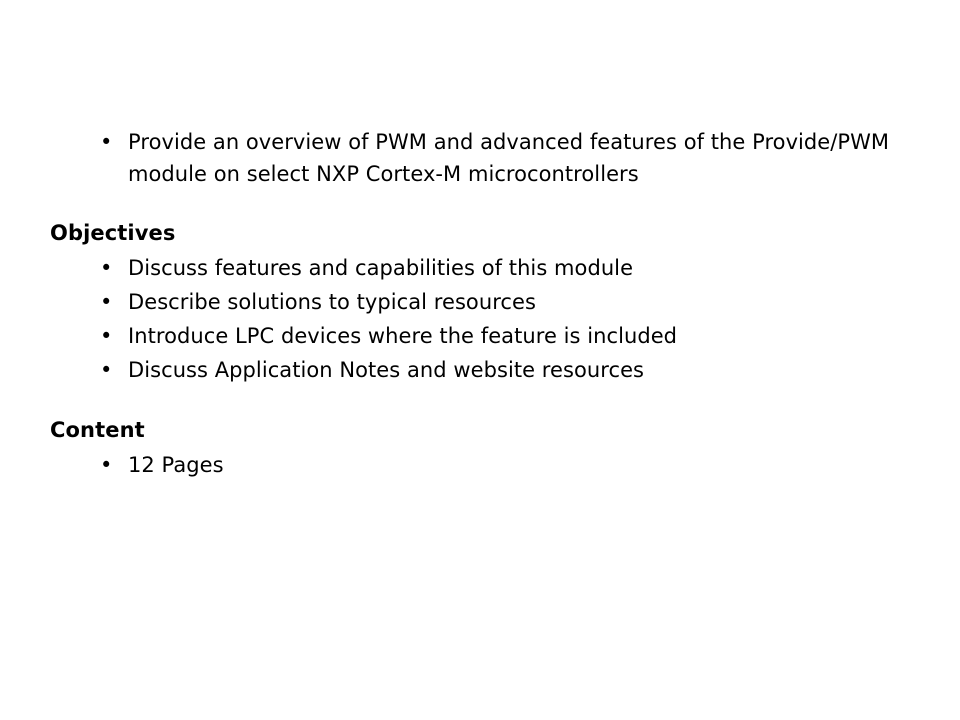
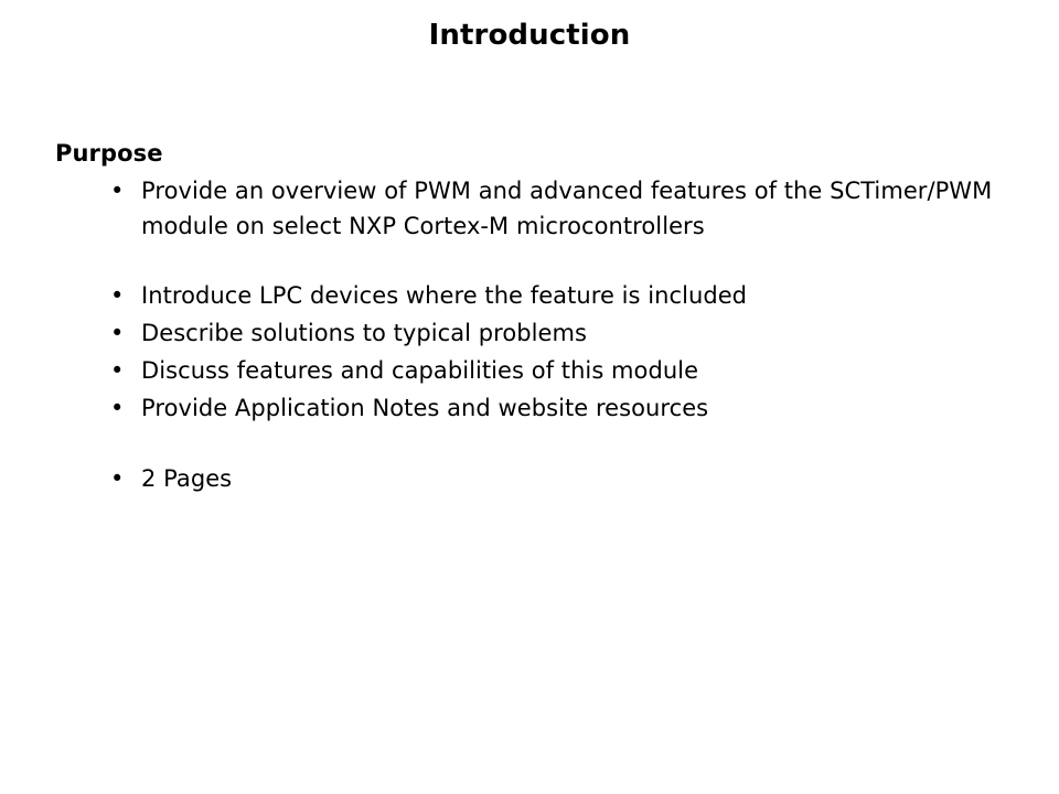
+ Introduction
+ Purpose
  •
- Provide an overview of PWM and advanced features of the Provide/PWM module on select NXP Cortex-M microcontrollers
+ Provide an overview of PWM and advanced features of the SCTimer/PWM module on select NXP Cortex-M microcontrollers
- Objectives
  •
- Discuss features and capabilities of this module
+ Introduce LPC devices where the feature is included
  •
- Describe solutions to typical resources
+ Describe solutions to typical problems
  •
- Introduce LPC devices where the feature is included
+ Discuss features and capabilities of this module
  •
- Discuss Application Notes and website resources
+ Provide Application Notes and website resources
- Content
  •
- 12 Pages
+ 2 Pages
